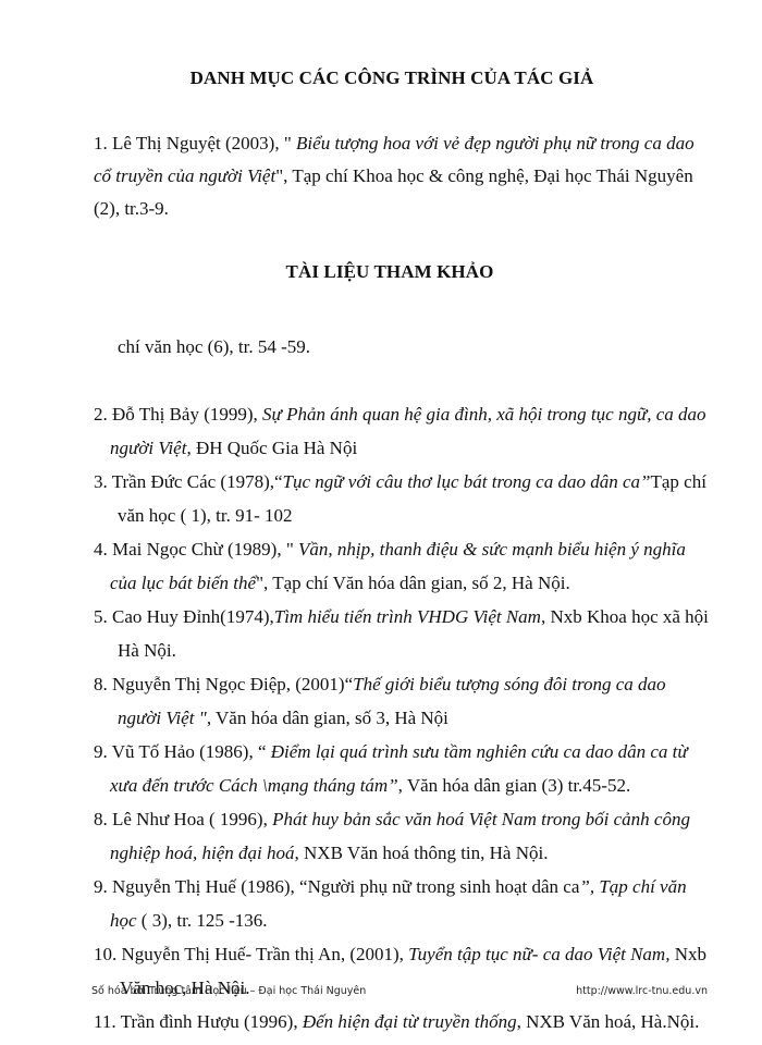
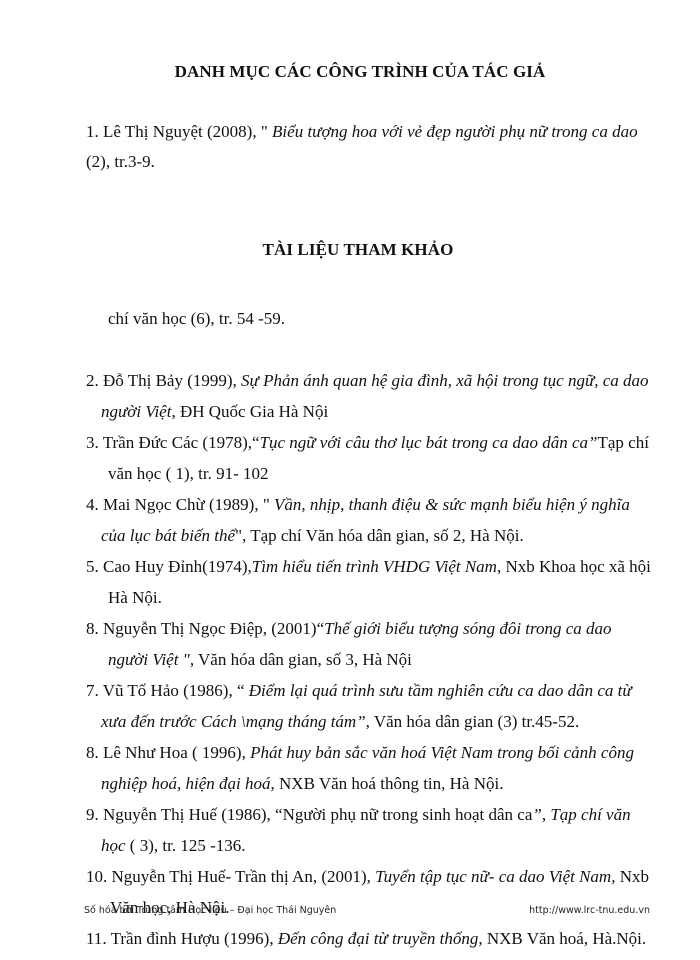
  DANH MỤC CÁC CÔNG TRÌNH CỦA TÁC GIẢ
- 1. Lê Thị Nguyệt (2003), " Biểu tượng hoa với vẻ đẹp người phụ nữ trong ca dao
+ 1. Lê Thị Nguyệt (2008), " Biểu tượng hoa với vẻ đẹp người phụ nữ trong ca dao
- cổ truyền của người Việt", Tạp chí Khoa học & công nghệ, Đại học Thái Nguyên
  (2), tr.3-9.
  TÀI LIỆU THAM KHẢO
  chí văn học (6), tr. 54 -59.
  2. Đỗ Thị Bảy (1999), Sự Phản ánh quan hệ gia đình, xã hội trong tục ngữ, ca dao
  người Việt, ĐH Quốc Gia Hà Nội
  3. Trần Đức Các (1978),“Tục ngữ với câu thơ lục bát trong ca dao dân ca”Tạp chí
  văn học ( 1), tr. 91- 102
  4. Mai Ngọc Chừ (1989), " Vần, nhịp, thanh điệu & sức mạnh biểu hiện ý nghĩa
  của lục bát biến thể", Tạp chí Văn hóa dân gian, số 2, Hà Nội.
  5. Cao Huy Đỉnh(1974),Tìm hiểu tiến trình VHDG Việt Nam, Nxb Khoa học xã hội
  Hà Nội.
  8. Nguyễn Thị Ngọc Điệp, (2001)“Thế giới biểu tượng sóng đôi trong ca dao
  người Việt ", Văn hóa dân gian, số 3, Hà Nội
- 9. Vũ Tố Hảo (1986), “ Điểm lại quá trình sưu tầm nghiên cứu ca dao dân ca từ
+ 7. Vũ Tố Hảo (1986), “ Điểm lại quá trình sưu tầm nghiên cứu ca dao dân ca từ
  xưa đến trước Cách \mạng tháng tám”, Văn hóa dân gian (3) tr.45-52.
  8. Lê Như Hoa ( 1996), Phát huy bản sắc văn hoá Việt Nam trong bối cảnh công
  nghiệp hoá, hiện đại hoá, NXB Văn hoá thông tin, Hà Nội.
  9. Nguyễn Thị Huế (1986), “Người phụ nữ trong sinh hoạt dân ca”, Tạp chí văn
  học ( 3), tr. 125 -136.
  10. Nguyễn Thị Huế- Trần thị An, (2001), Tuyển tập tục nữ- ca dao Việt Nam, Nxb
  Văn học, Hà Nội.
- 11. Trần đình Hượu (1996), Đến hiện đại từ truyền thống, NXB Văn hoá, Hà.Nội.
+ 11. Trần đình Hượu (1996), Đến công đại từ truyền thống, NXB Văn hoá, Hà.Nội.
  Số hóa bởi Trung tâm Học liệu – Đại học Thái Nguyên
  http://www.lrc-tnu.edu.vn
